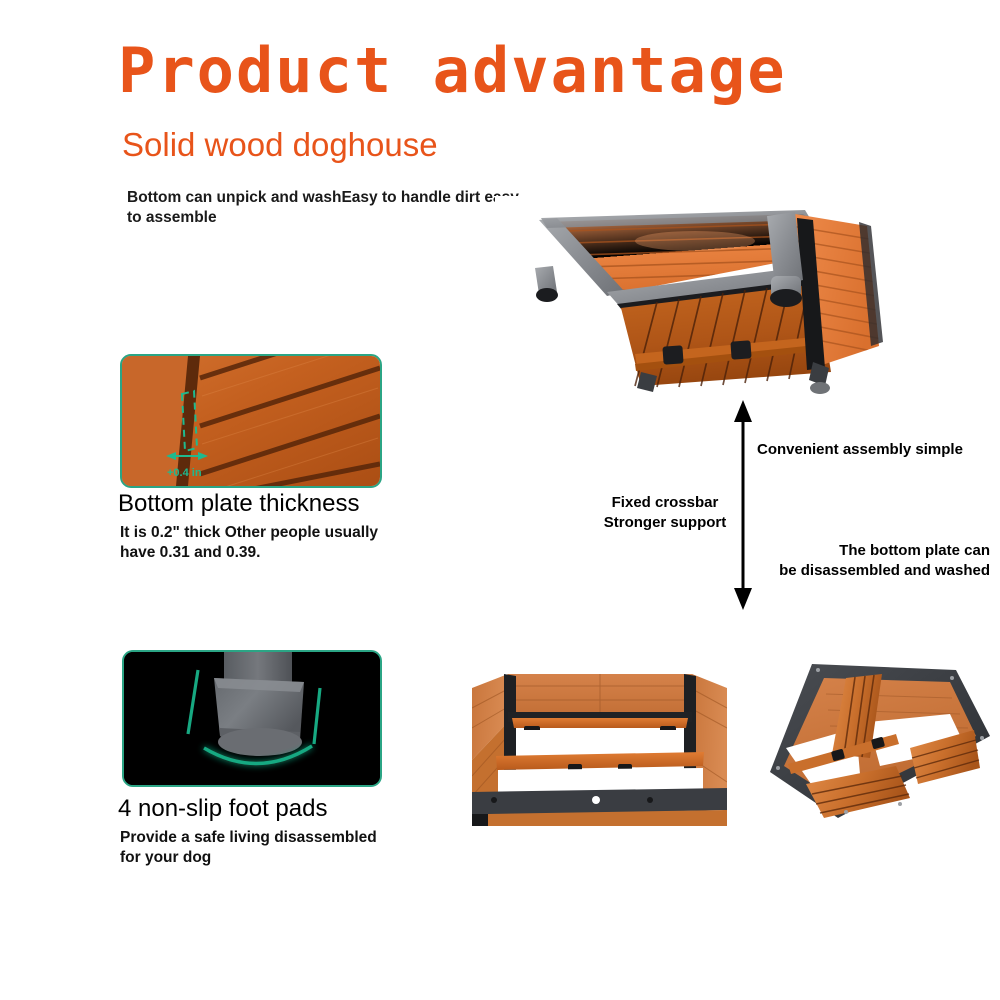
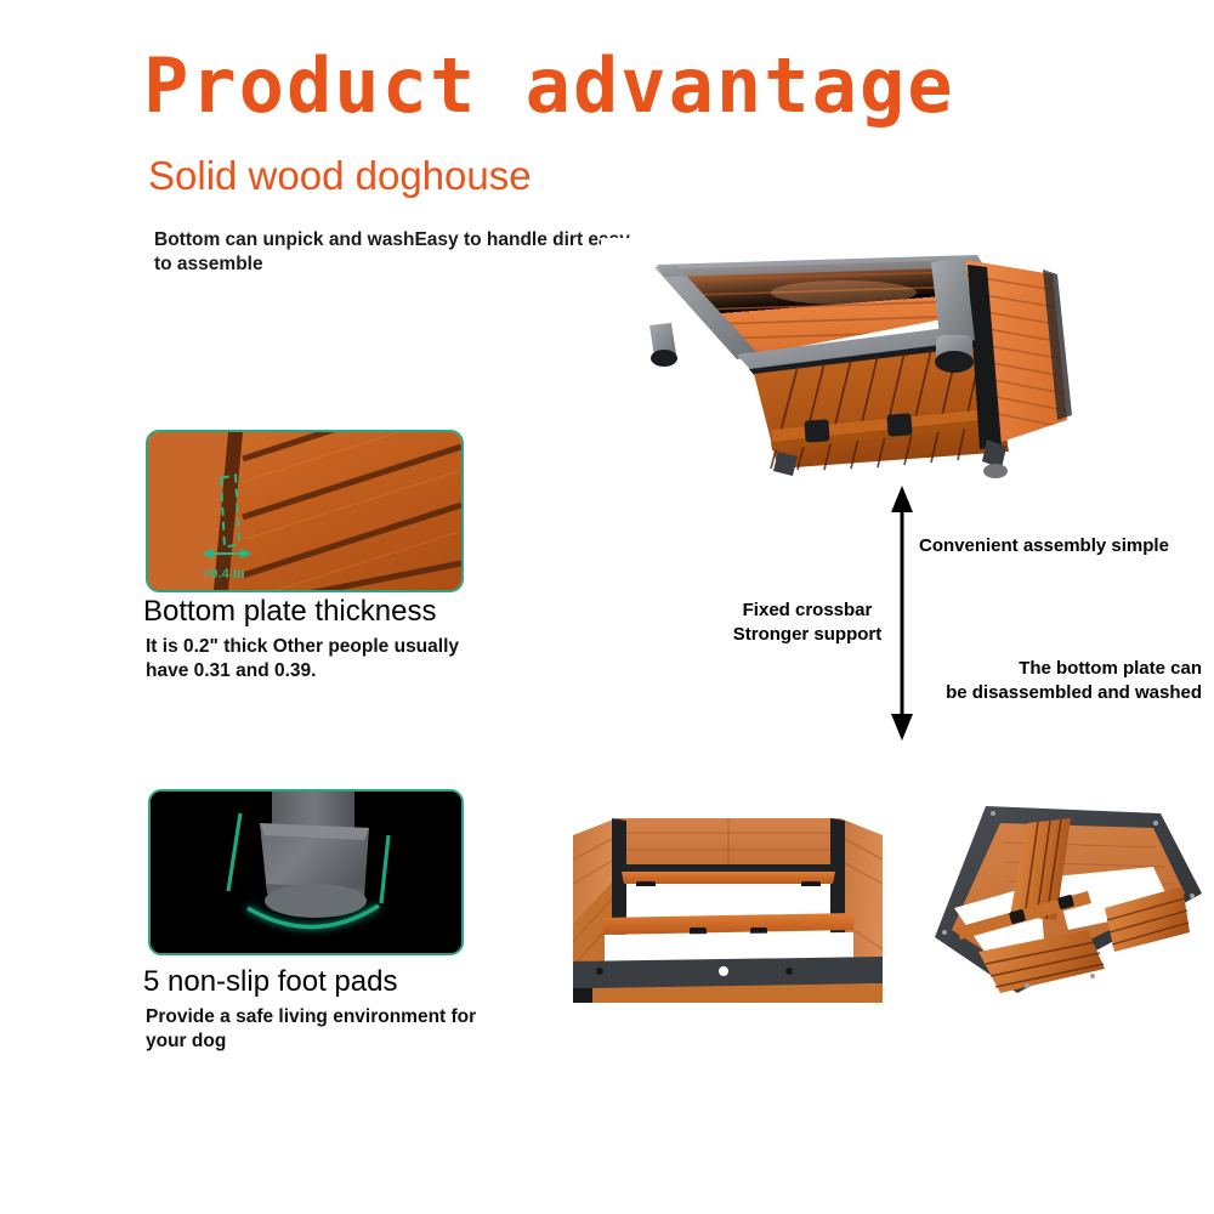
  Product advantage
  Solid wood doghouse
  Bottom can unpick and washEasy to handle dirt e to assemble
  Convenient assembly simple
  Fixed crossbar
  Stronger support
  The bottom plate can
  be disassembled and washed
  +0.4 in
  Bottom plate thickness
  It is 0.2" thick Other people usually have 0.31 and 0.39.
- 4 non-slip foot pads
+ 5 non-slip foot pads
- Provide a safe living disassembled for your dog
+ Provide a safe living environment for your dog
